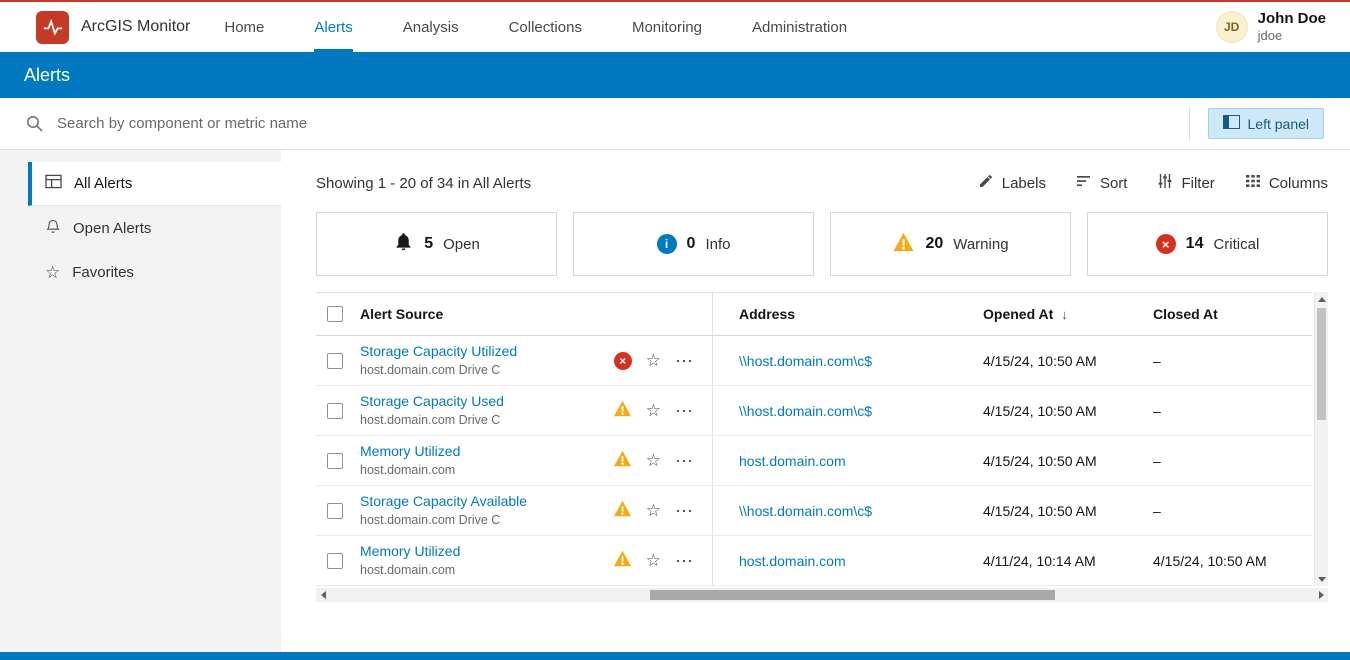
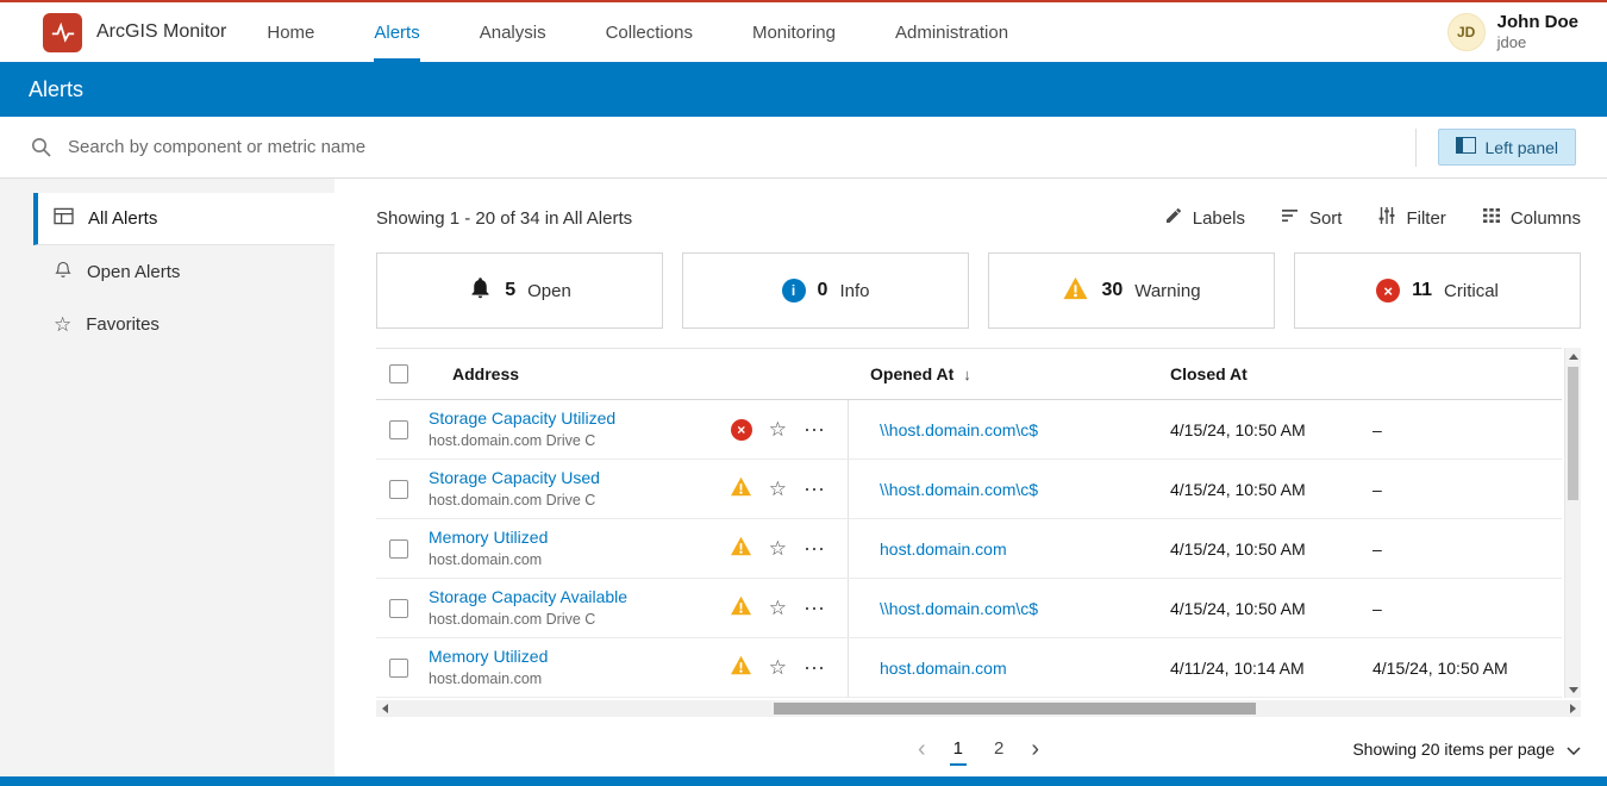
  ArcGIS Monitor
  Home
  Alerts
  Analysis
  Collections
  Monitoring
  Administration
  JD
  John Doe
  jdoe
  Alerts
  Search by component or metric name
  Left panel
  All Alerts
  Open Alerts
  ☆
  Favorites
  Showing 1 - 20 of 34 in All Alerts
  Labels
  Sort
  Filter
  Columns
  5
  Open
  i
  0
  Info
- 20
+ 30
  Warning
  ×
- 14
+ 11
  Critical
- Alert Source
  Address
  Opened At
  ↓
  Closed At
  Storage Capacity Utilized
  host.domain.com Drive C
  ×
  ☆
  ⋯
  \\host.domain.com\c$
  4/15/24, 10:50 AM
  –
  Storage Capacity Used
  host.domain.com Drive C
  ☆
  ⋯
  \\host.domain.com\c$
  4/15/24, 10:50 AM
  –
  Memory Utilized
  host.domain.com
  ☆
  ⋯
  host.domain.com
  4/15/24, 10:50 AM
  –
  Storage Capacity Available
  host.domain.com Drive C
  ☆
  ⋯
  \\host.domain.com\c$
  4/15/24, 10:50 AM
  –
  Memory Utilized
  host.domain.com
  ☆
  ⋯
  host.domain.com
  4/11/24, 10:14 AM
  4/15/24, 10:50 AM
+ ‹
+ 1
+ 2
+ ›
+ Showing 20 items per page
